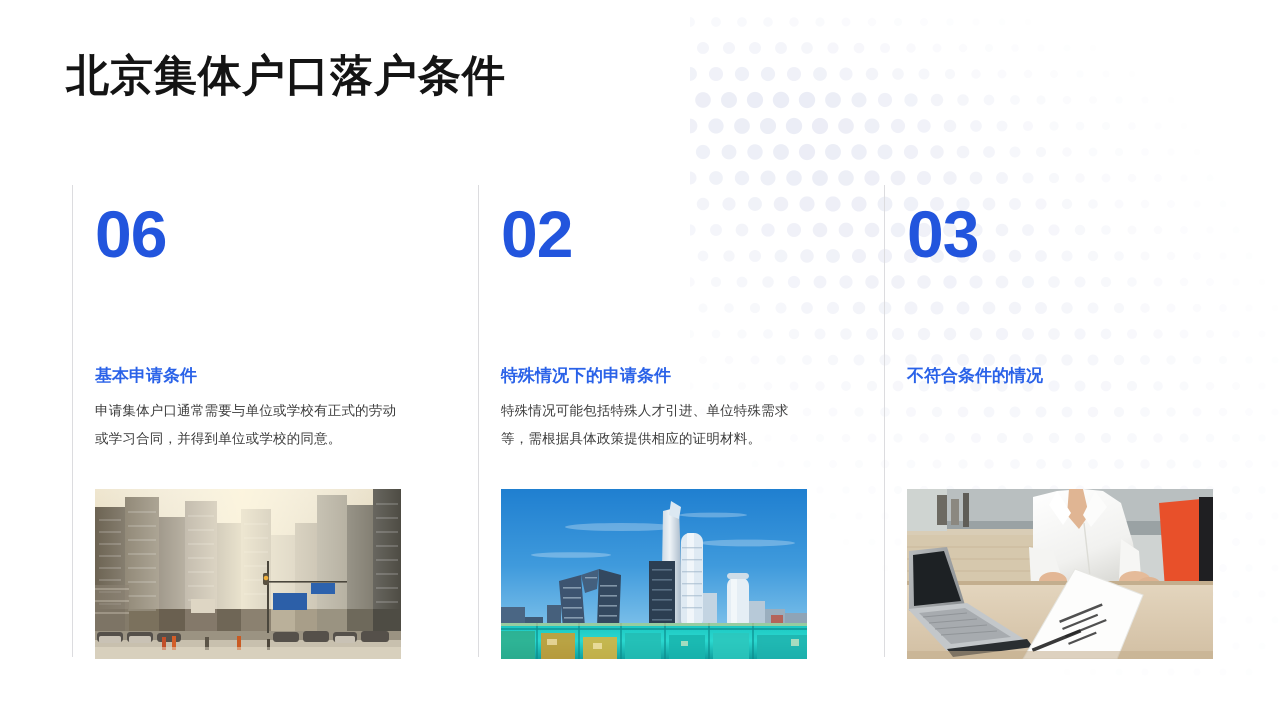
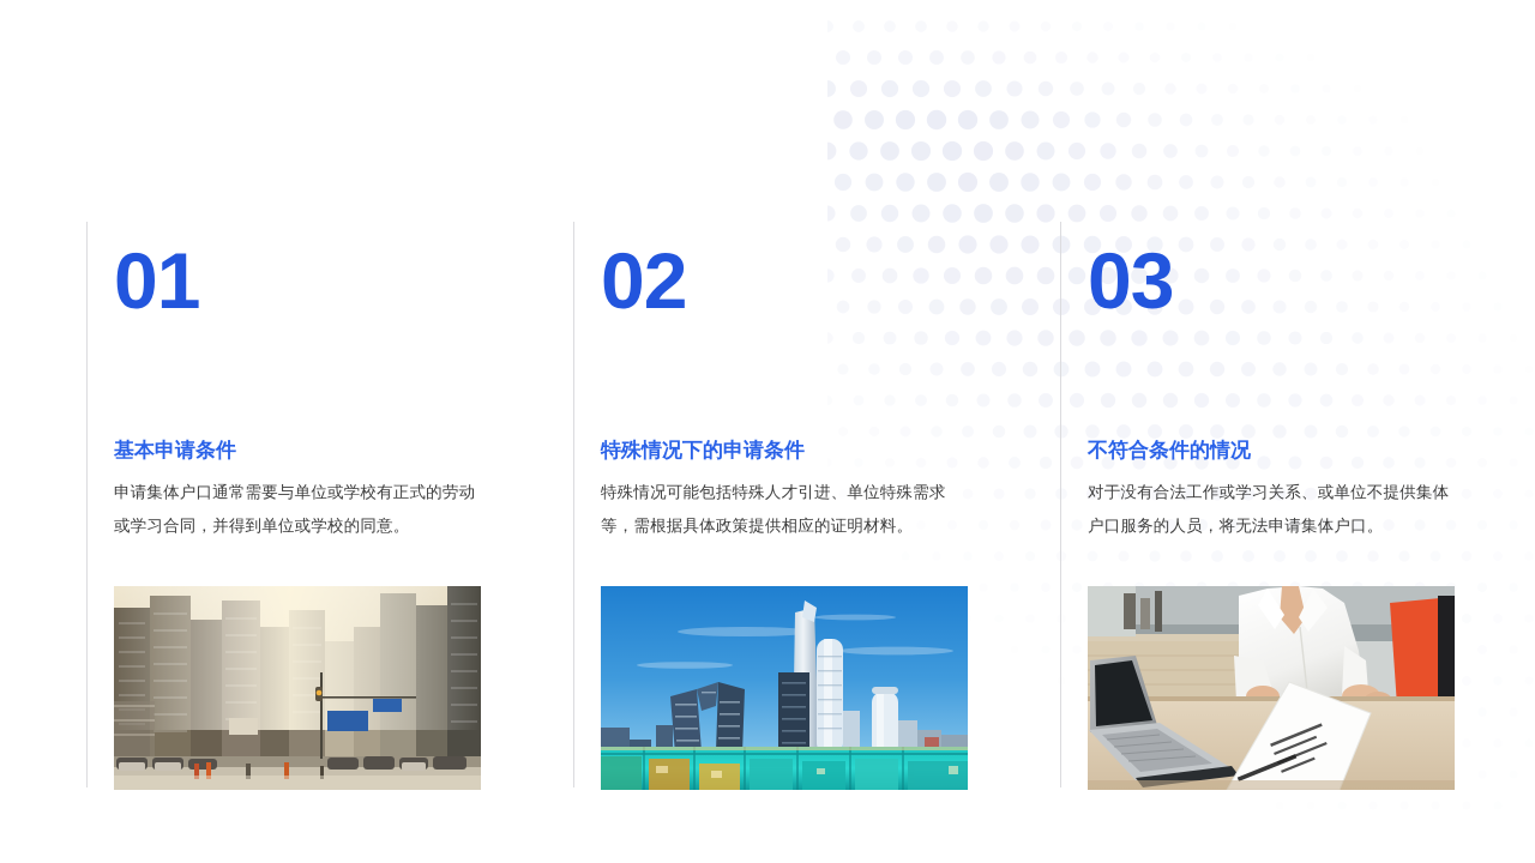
- 北京集体户口落户条件
- 06
+ 01
  基本申请条件
  申请集体户口通常需要与单位或学校有正式的劳动或学习合同，并得到单位或学校的同意。
  02
  特殊情况下的申请条件
  特殊情况可能包括特殊人才引进、单位特殊需求等，需根据具体政策提供相应的证明材料。
  03
  不符合条件的情况
+ 对于没有合法工作或学习关系、或单位不提供集体户口服务的人员，将无法申请集体户口。
